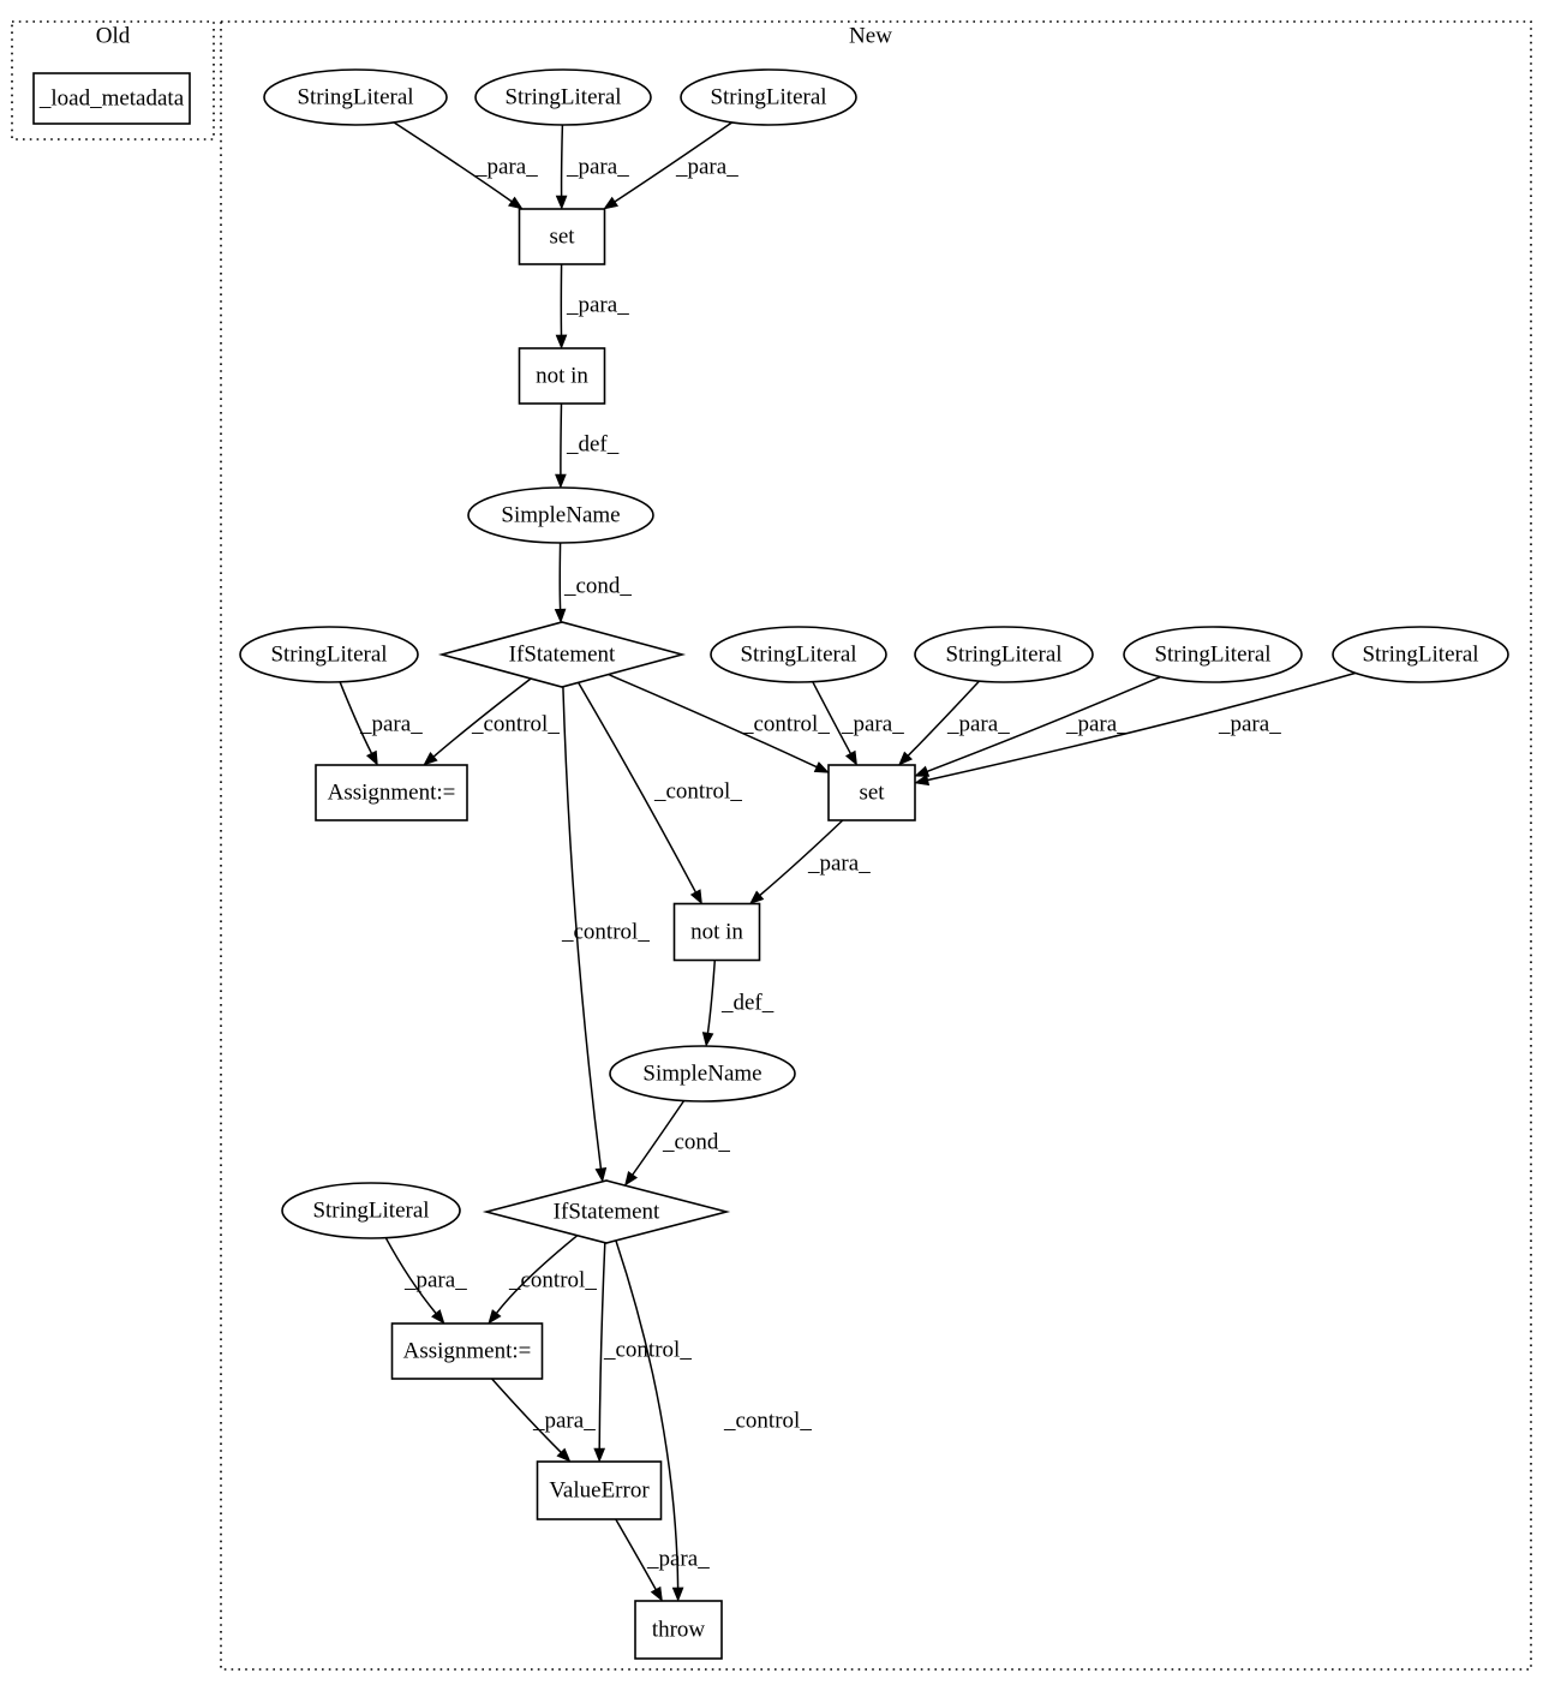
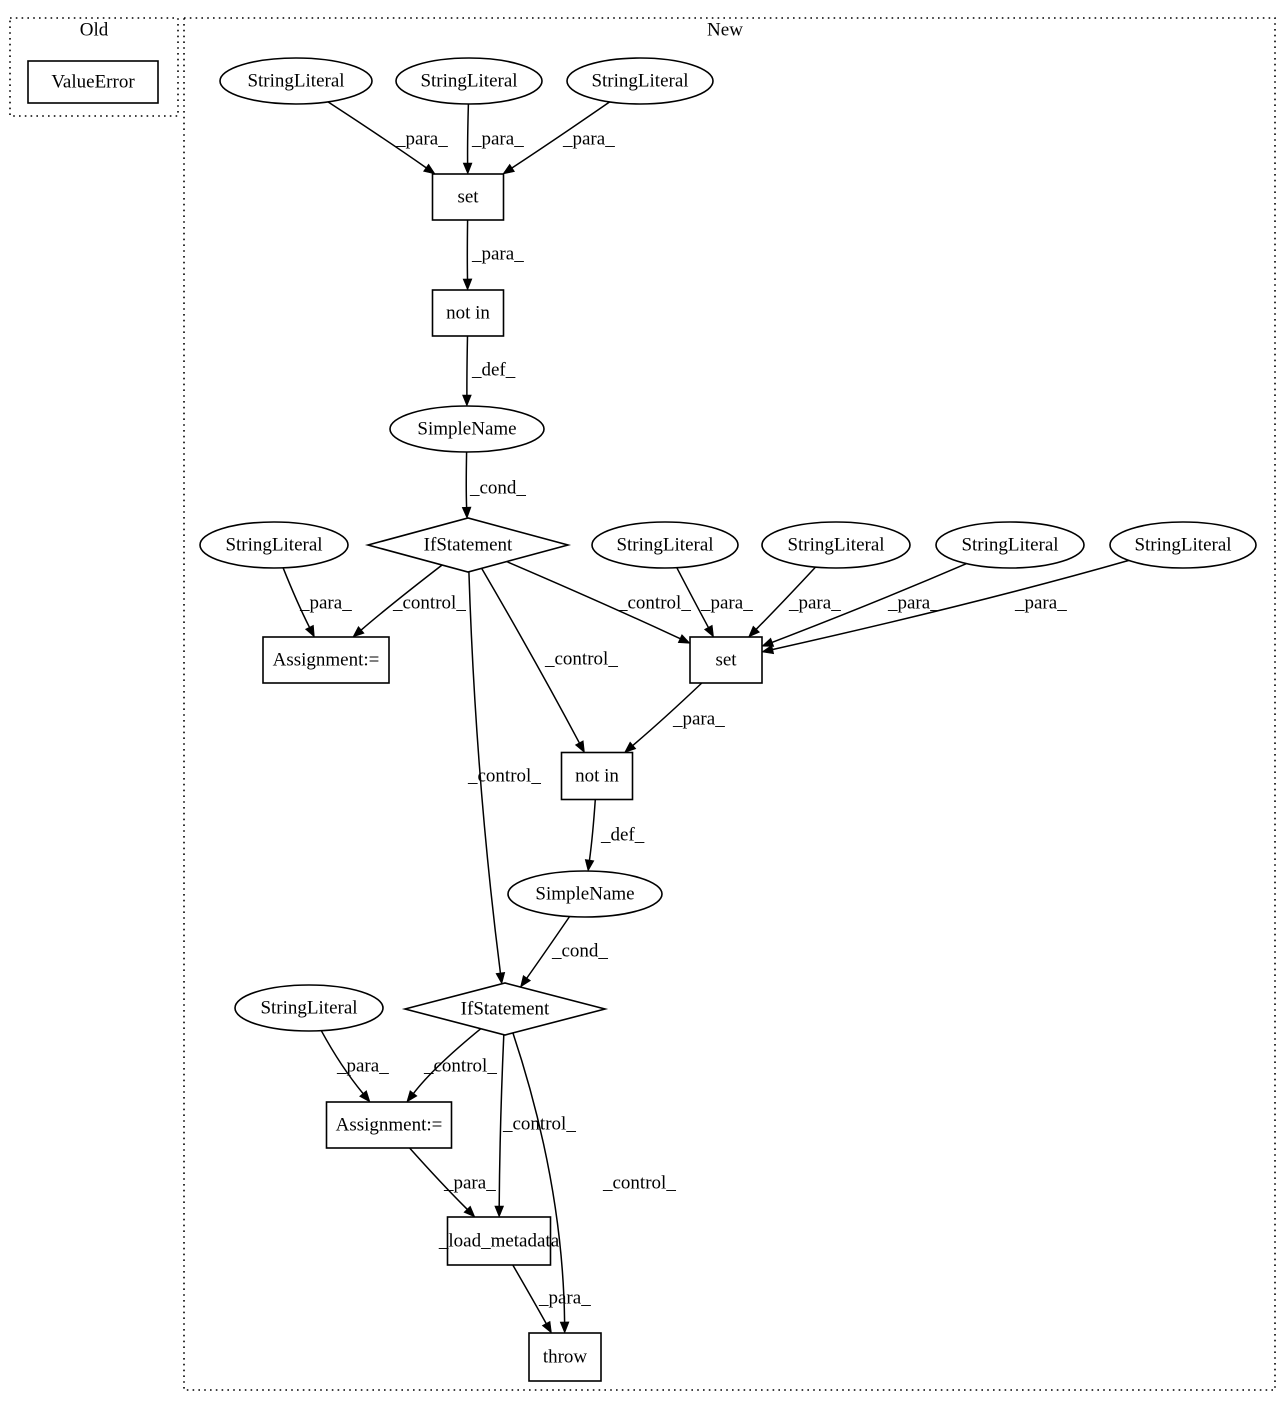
  Old
  New
- _load_metadata
+ ValueError
  StringLiteral
  StringLiteral
  StringLiteral
  set
  not in
  SimpleName
  IfStatement
  StringLiteral
  Assignment:=
  StringLiteral
  StringLiteral
  StringLiteral
  StringLiteral
  set
  not in
  SimpleName
  IfStatement
  StringLiteral
  Assignment:=
- ValueError
+ _load_metadata
  throw
  _para_
  _para_
  _para_
  _para_
  _def_
  _cond_
  _para_
  _control_
  _control_
  _control_
  _control_
  _para_
  _para_
  _para_
  _para_
  _para_
  _def_
  _cond_
  _para_
  _control_
  _control_
  _control_
  _para_
  _para_
